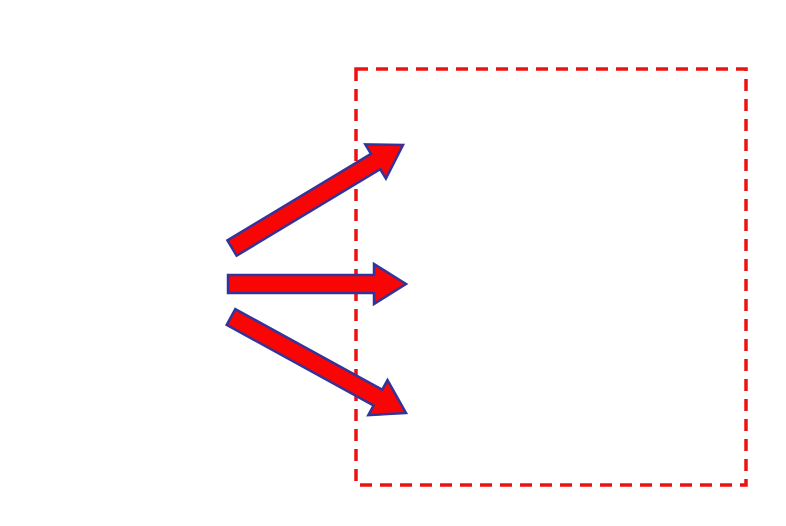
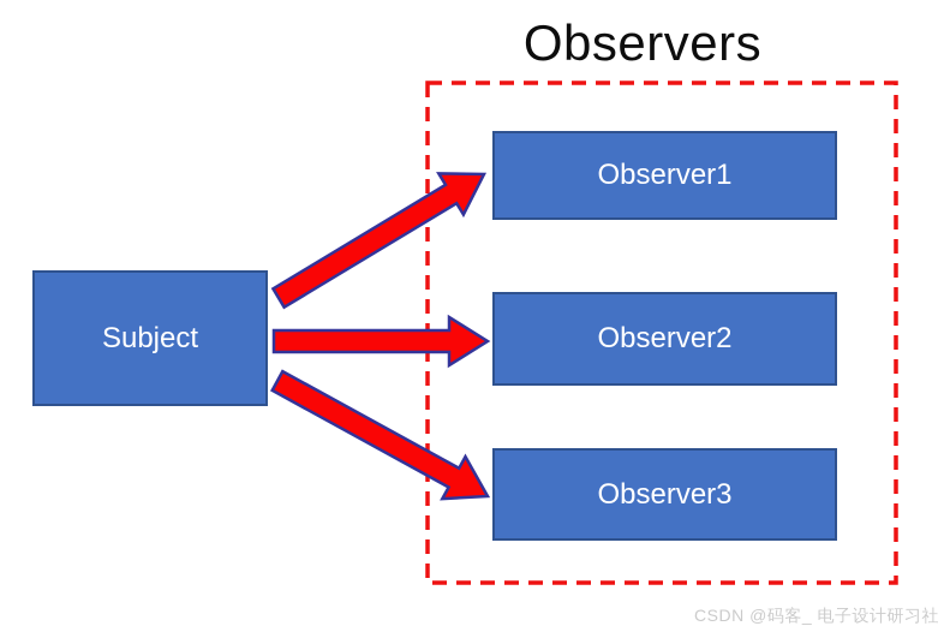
+ Observers
+ Subject
+ Observer1
+ Observer2
+ Observer3
+ CSDN @码客_ 电子设计研习社
